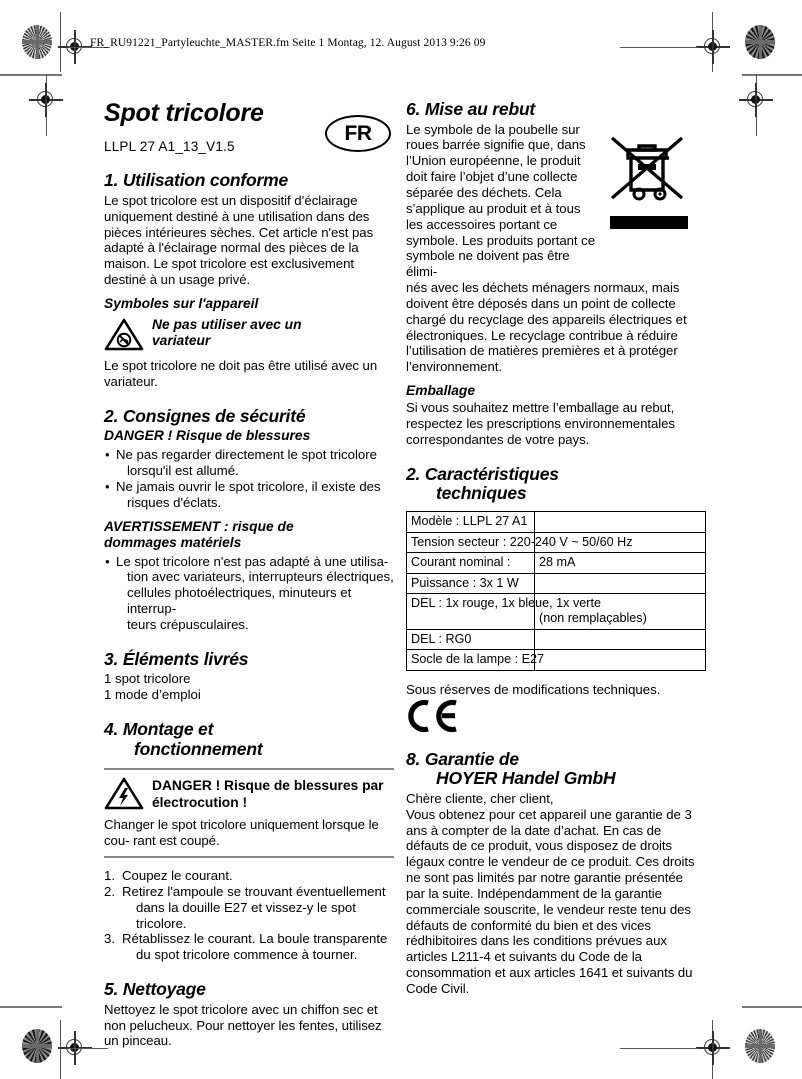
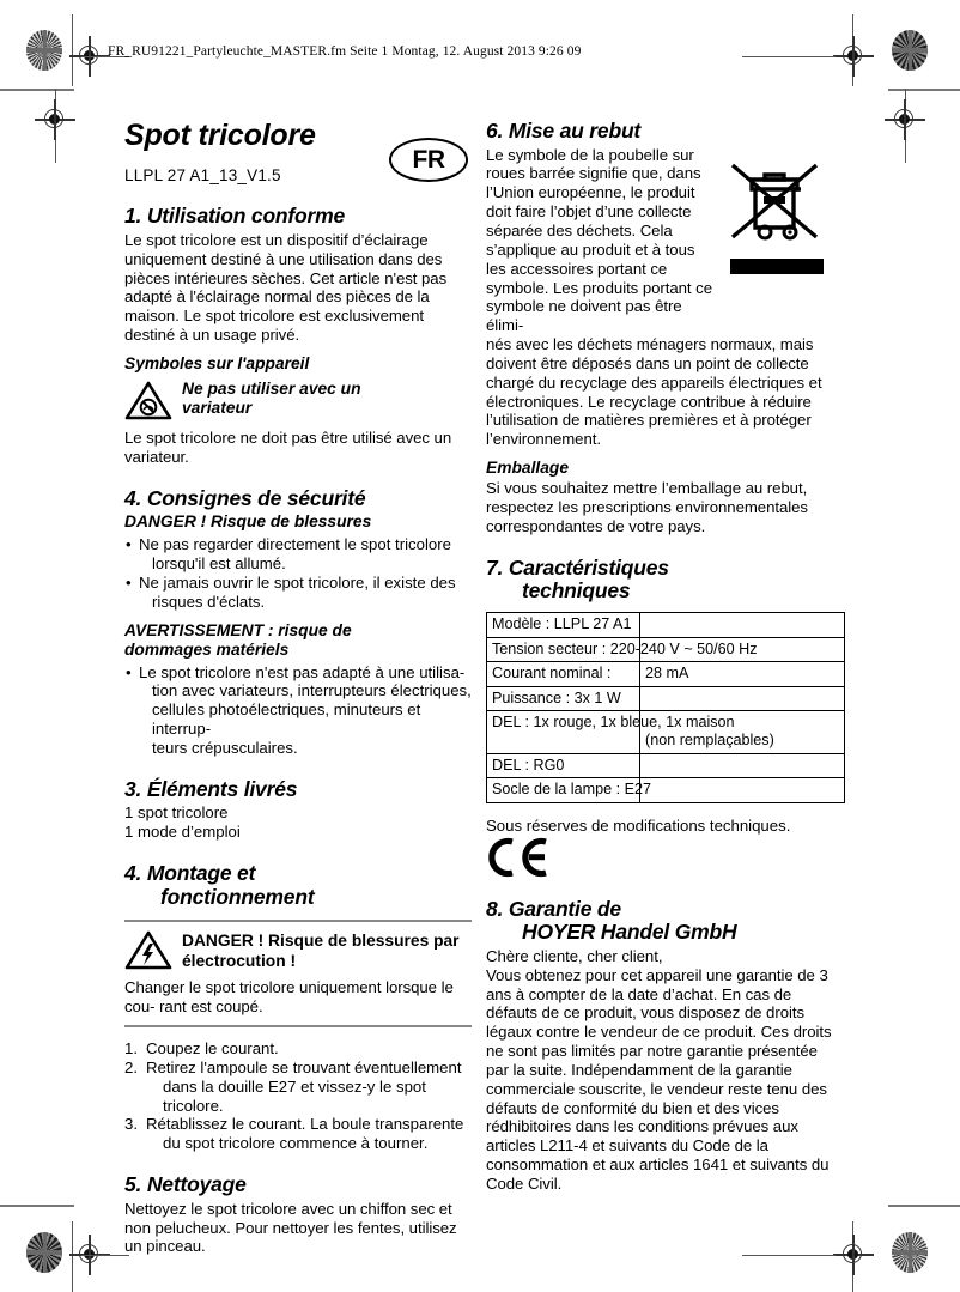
  FR_RU91221_Partyleuchte_MASTER.fm Seite 1 Montag, 12. August 2013 9:26 09
  FR
  Spot tricolore
  LLPL 27 A1_13_V1.5
  1. Utilisation conforme
  Le spot tricolore est un dispositif d’éclairage uniquement destiné à une utilisation dans des pièces intérieures sèches. Cet article n'est pas adapté à l'éclairage normal des pièces de la maison. Le spot tricolore est exclusivement destiné à un usage privé.
  Symboles sur l'appareil
  Ne pas utiliser avec un
  variateur
  Le spot tricolore ne doit pas être utilisé avec un variateur.
- 2. Consignes de sécurité
+ 4. Consignes de sécurité
  DANGER ! Risque de blessures
  Ne pas regarder directement le spot tricolore
  lorsqu'il est allumé.
  Ne jamais ouvrir le spot tricolore, il existe des
  risques d'éclats.
  AVERTISSEMENT : risque de
  dommages matériels
  Le spot tricolore n'est pas adapté à une utilisa-
  tion avec variateurs, interrupteurs électriques,
  cellules photoélectriques, minuteurs et interrup-
  teurs crépusculaires.
  3. Éléments livrés
  1 spot tricolore
  1 mode d’emploi
  4. Montage et
  fonctionnement
  DANGER ! Risque de blessures par
  électrocution !
  Changer le spot tricolore uniquement lorsque le cou- rant est coupé.
  1.
  Coupez le courant.
  2.
  Retirez l'ampoule se trouvant éventuellement
  dans la douille E27 et vissez-y le spot tricolore.
  3.
  Rétablissez le courant. La boule transparente
  du spot tricolore commence à tourner.
  5. Nettoyage
  Nettoyez le spot tricolore avec un chiffon sec et non pelucheux. Pour nettoyer les fentes, utilisez un pinceau.
  6. Mise au rebut
  Le symbole de la poubelle sur roues barrée signifie que, dans l’Union européenne, le produit doit faire l’objet d’une collecte séparée des déchets. Cela s’applique au produit et à tous les accessoires portant ce symbole. Les produits portant ce symbole ne doivent pas être élimi-
  nés avec les déchets ménagers normaux, mais doivent être déposés dans un point de collecte chargé du recyclage des appareils électriques et électroniques. Le recyclage contribue à réduire l’utilisation de matières premières et à protéger l’environnement.
  Emballage
  Si vous souhaitez mettre l’emballage au rebut, respectez les prescriptions environnementales correspondantes de votre pays.
- 2. Caractéristiques
+ 7. Caractéristiques
  techniques
  Modèle : LLPL 27 A1
  Tension secteur : 220-240 V ~ 50/60 Hz
  Courant nominal :	28 mA
  Puissance : 3x 1 W
- DEL : 1x rouge, 1x bleue, 1x verte	(non remplaçables)
+ DEL : 1x rouge, 1x bleue, 1x maison	(non remplaçables)
  DEL : RG0
  Socle de la lampe : E27
  Sous réserves de modifications techniques.
  8. Garantie de
  HOYER Handel GmbH
  Chère cliente, cher client,
  Vous obtenez pour cet appareil une garantie de 3 ans à compter de la date d’achat. En cas de défauts de ce produit, vous disposez de droits légaux contre le vendeur de ce produit. Ces droits ne sont pas limités par notre garantie présentée par la suite. Indépendamment de la garantie commerciale souscrite, le vendeur reste tenu des défauts de conformité du bien et des vices rédhibitoires dans les conditions prévues aux articles L211-4 et suivants du Code de la consommation et aux articles 1641 et suivants du Code Civil.
